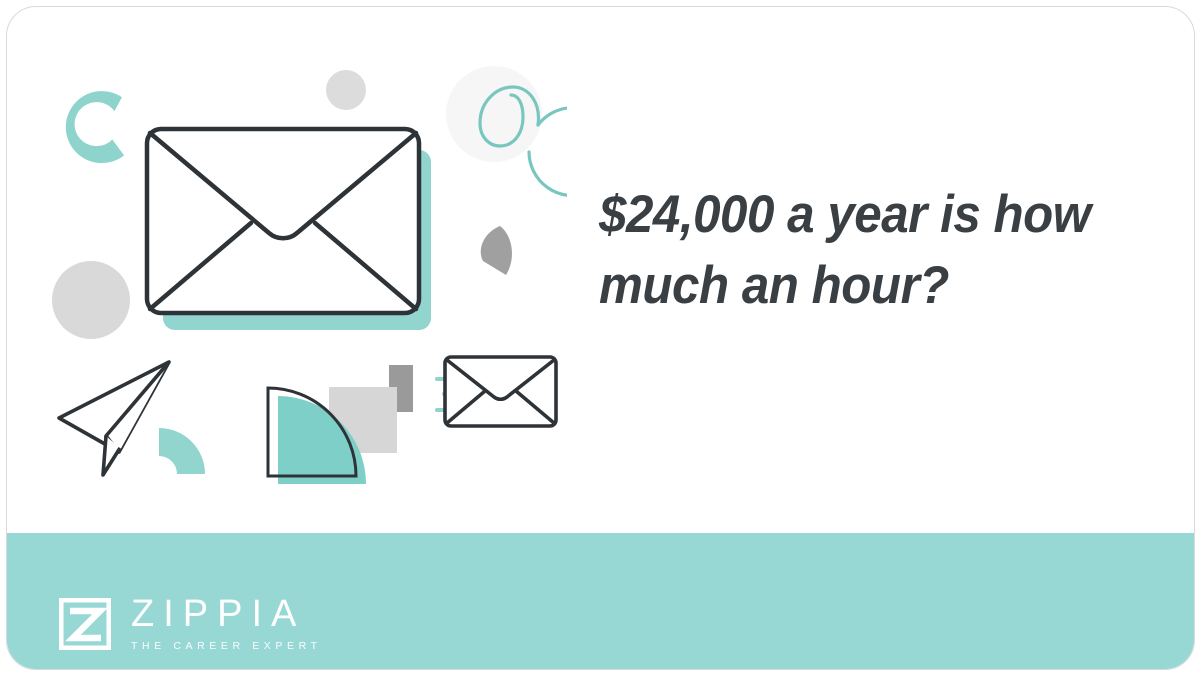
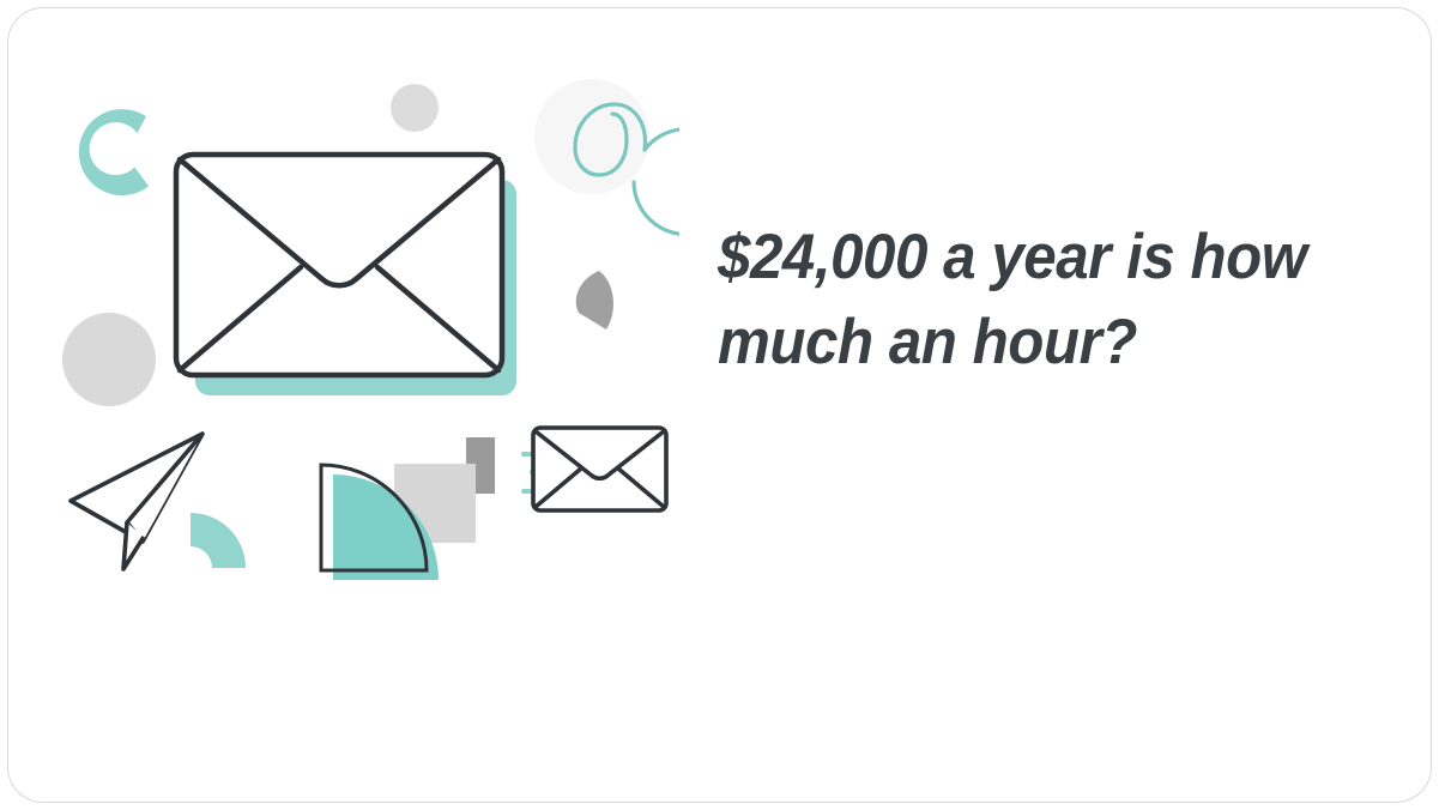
  $24,000 a year is how much an hour?
- ZIPPIA
- THE CAREER EXPERT
